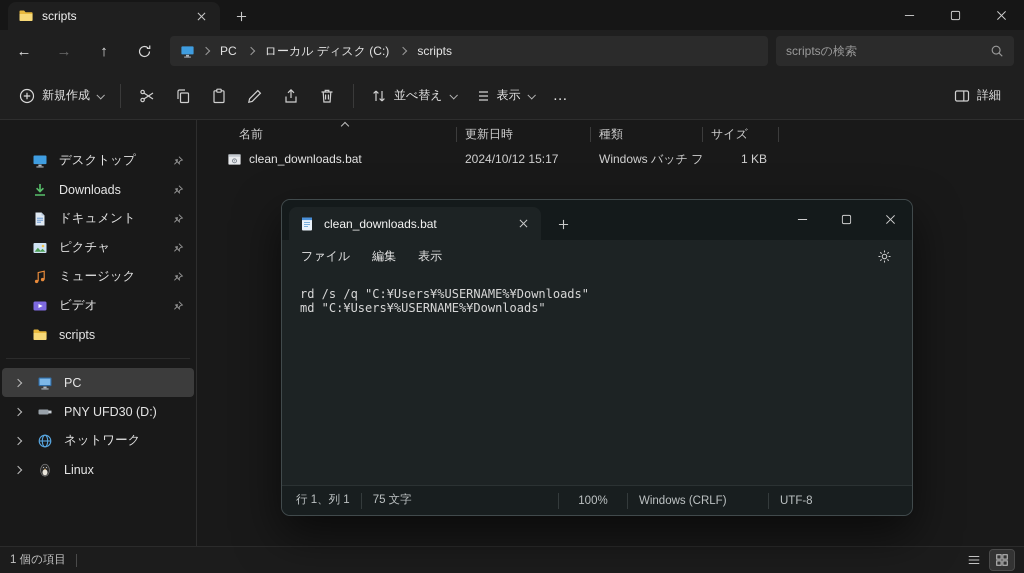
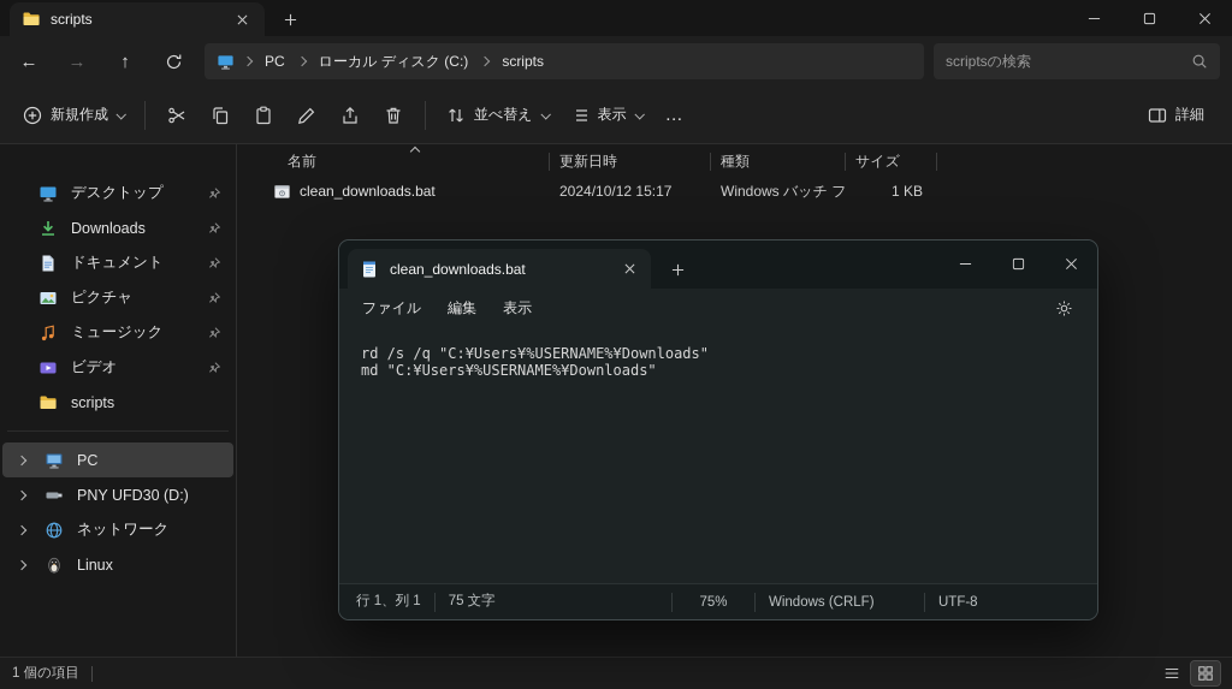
  scripts
  ←
  →
  ↑
  PC
  ローカル ディスク (C:)
  scripts
  scriptsの検索
  新規作成
  並べ替え
  表示
  …
  詳細
  デスクトップ
  Downloads
  ドキュメント
  ピクチャ
  ミュージック
  ビデオ
  scripts
  PC
  PNY UFD30 (D:)
  ネットワーク
  Linux
  名前
  更新日時
  種類
  サイズ
  clean_downloads.bat
  2024/10/12 15:17
  Windows バッチ フ
  1 KB
  1 個の項目
  clean_downloads.bat
  ファイル
  編集
  表示
  rd /s /q "C:¥Users¥%USERNAME%¥Downloads"
  md "C:¥Users¥%USERNAME%¥Downloads"
  行 1、列 1
  75 文字
- 100%
+ 75%
  Windows (CRLF)
  UTF-8
